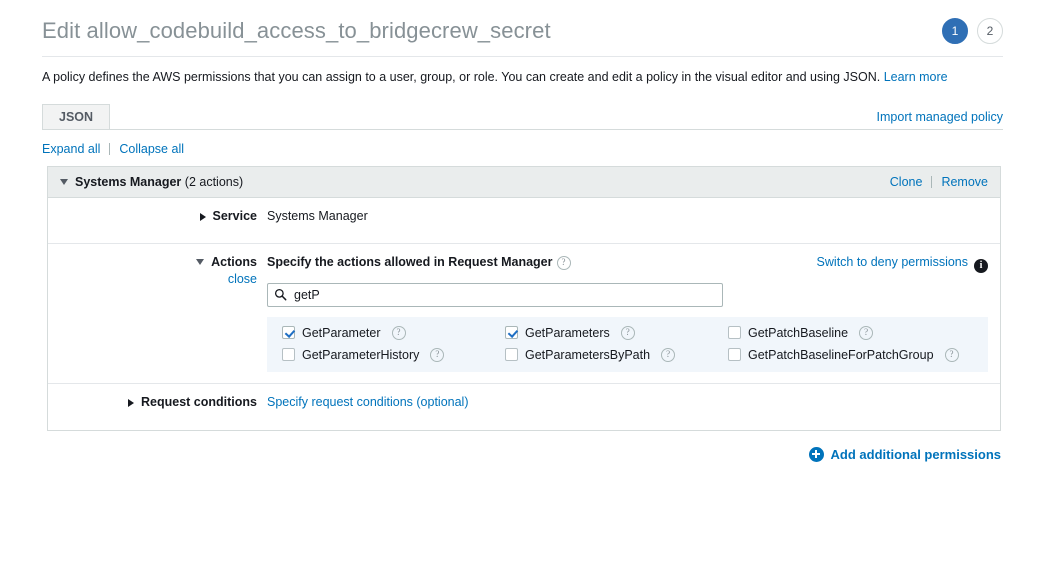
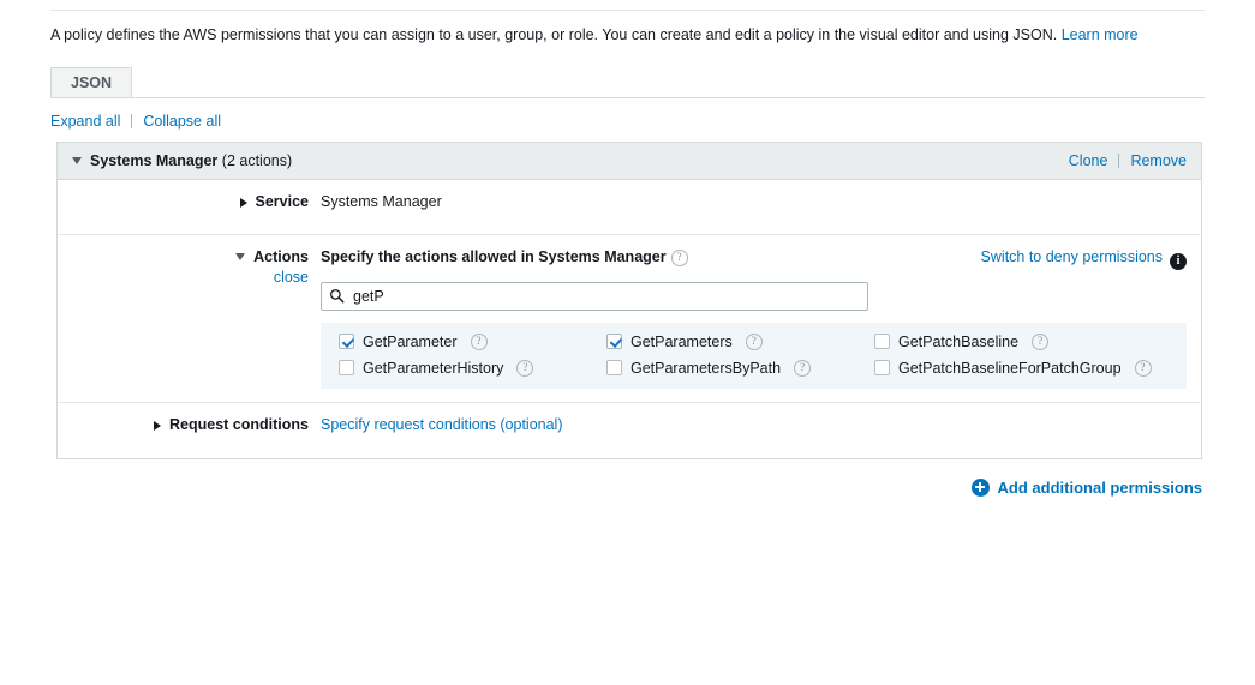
- Edit allow_codebuild_access_to_bridgecrew_secret
- 1
- 2
  A policy defines the AWS permissions that you can assign to a user, group, or role. You can create and edit a policy in the visual editor and using JSON. Learn more
  JSON
- Import managed policy
  Expand all
  Collapse all
  Systems Manager (2 actions)
  Clone
  Remove
  Service
  Systems Manager
  Actions
  close
- Specify the actions allowed in Request Manager ?
+ Specify the actions allowed in Systems Manager ?
  Switch to deny permissions i
  getP
  GetParameter
  ?
  GetParameters
  ?
  GetPatchBaseline
  ?
  GetParameterHistory
  ?
  GetParametersByPath
  ?
  GetPatchBaselineForPatchGroup
  ?
  Request conditions
  Specify request conditions (optional)
  Add additional permissions
